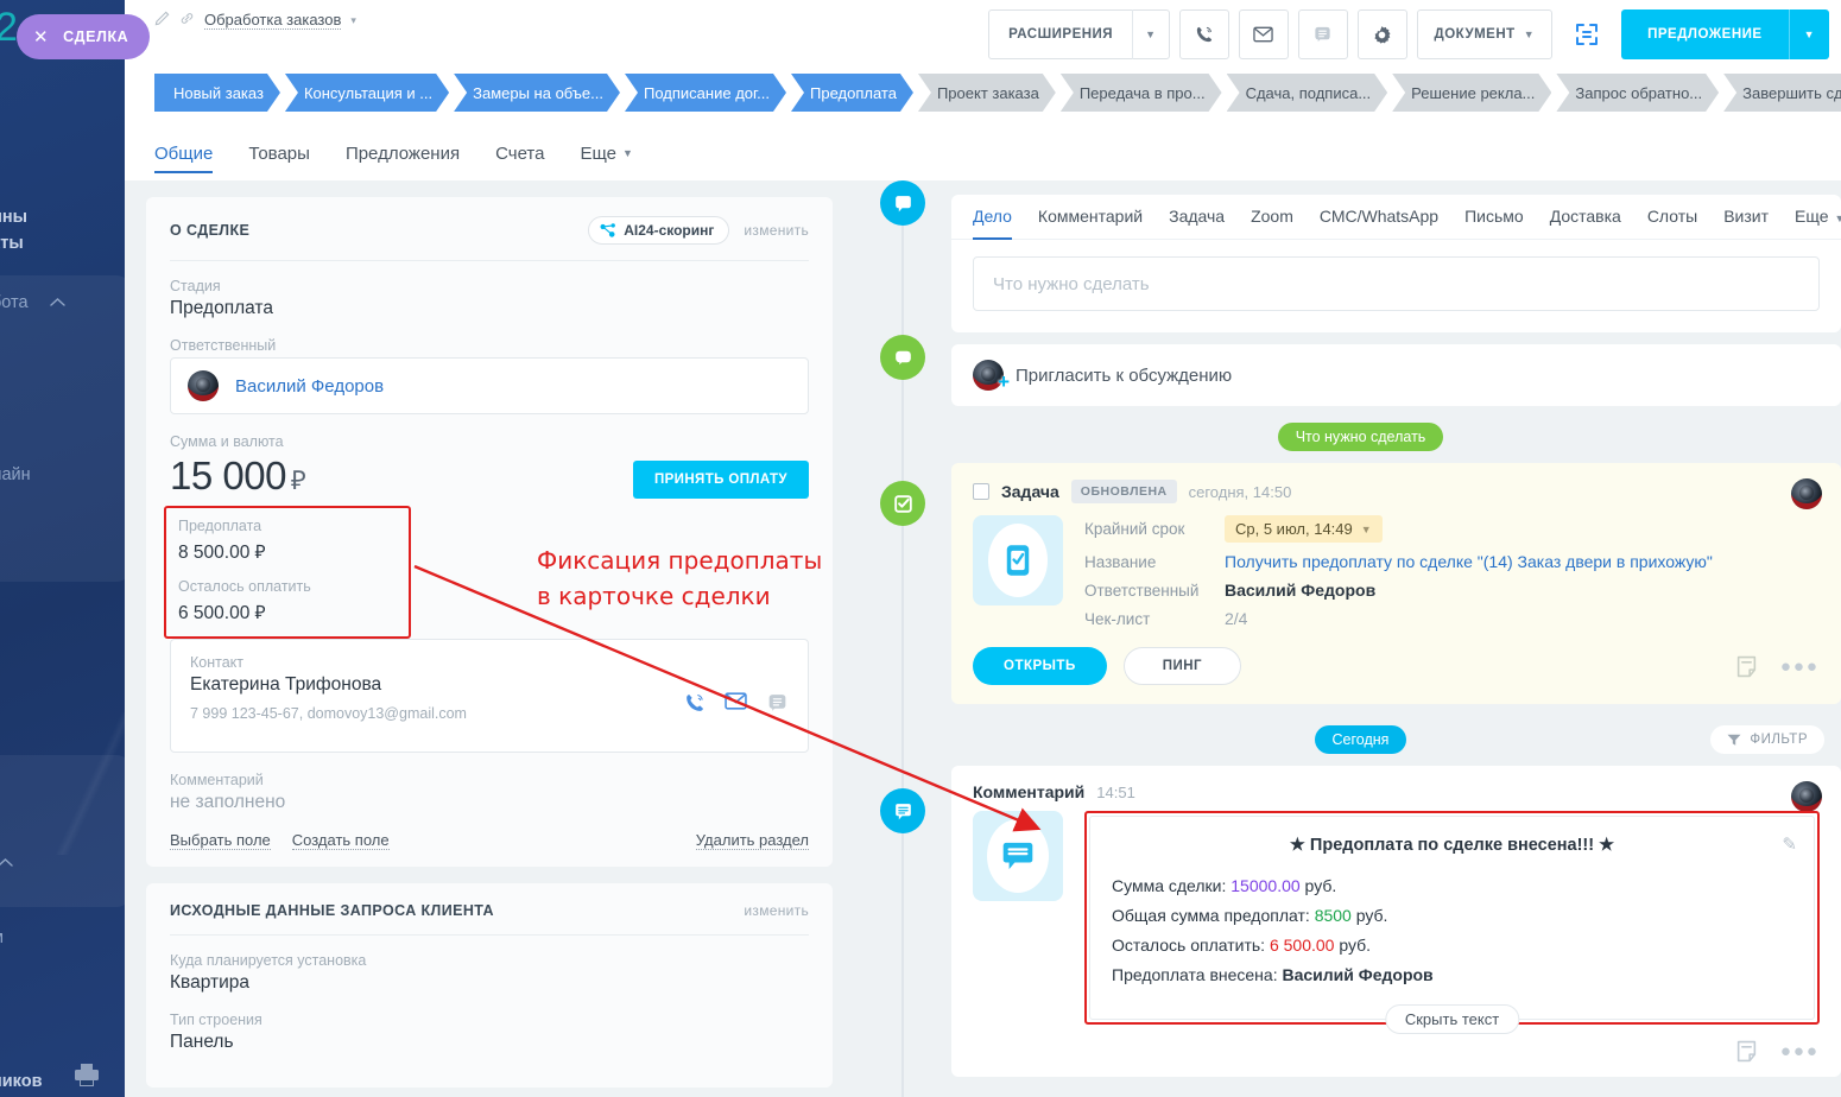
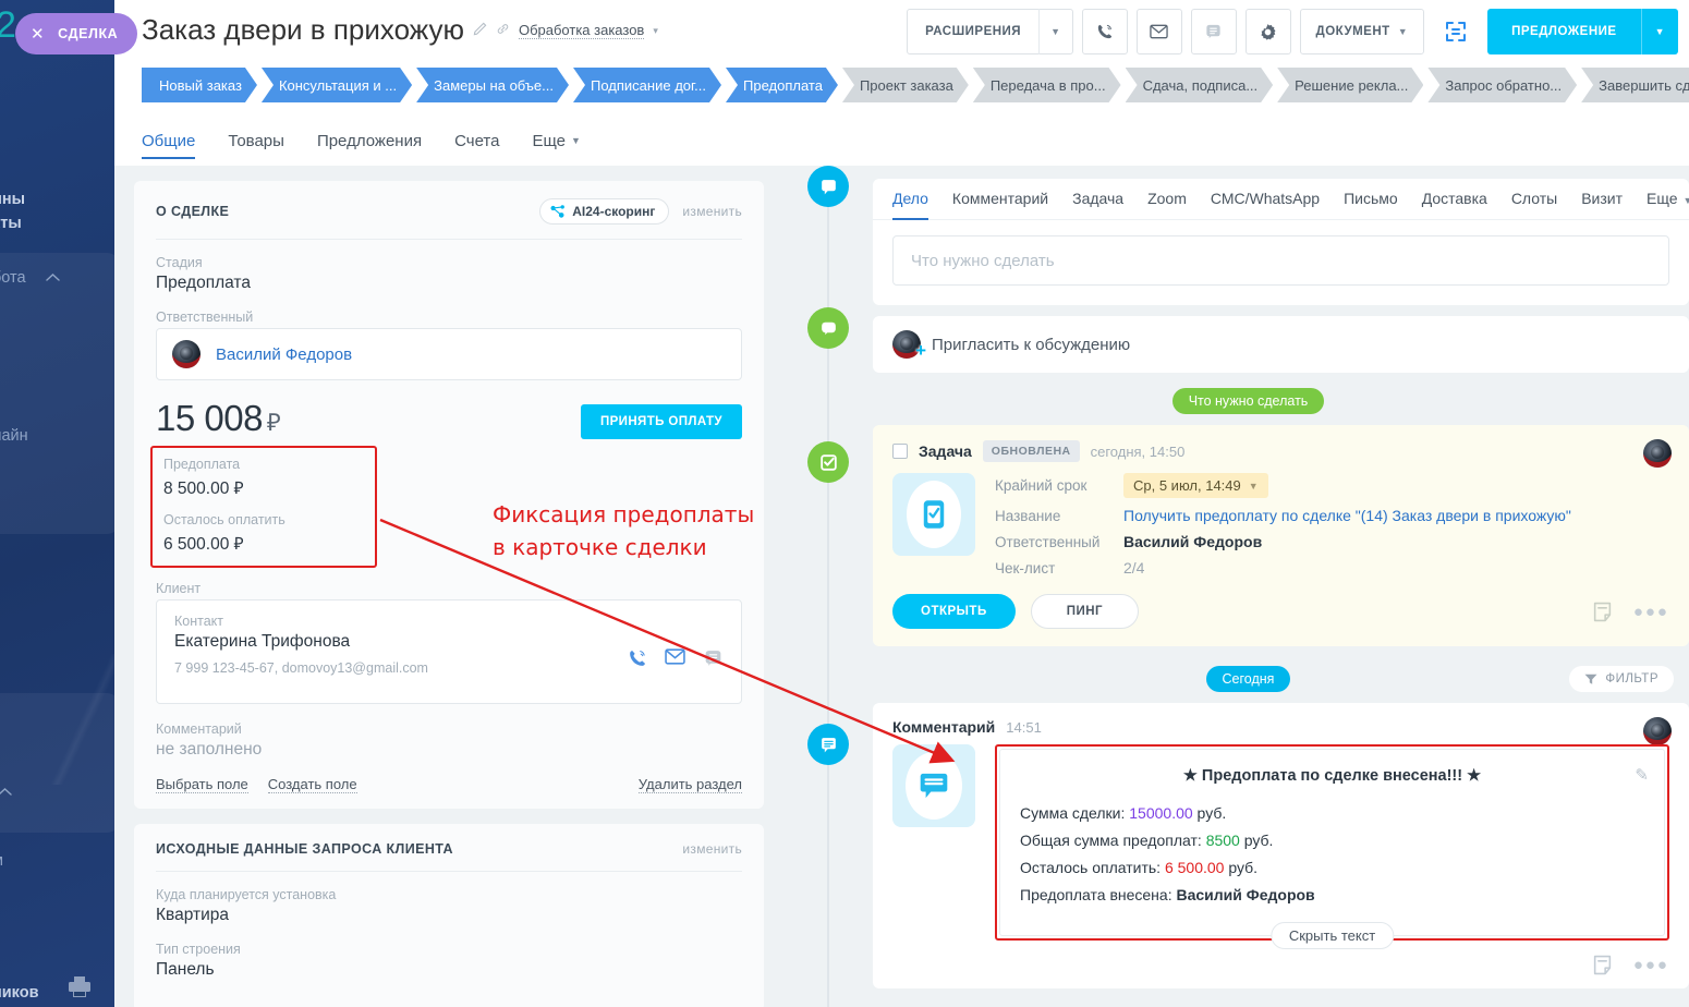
  2
  ота
  айн
  иков
  ✕
  СДЕЛКА
+ Заказ двери в прихожую
  Обработка заказов
  ▾
  РАСШИРЕНИЯ
  ▼
  ДОКУМЕНТ
  ▼
  ПРЕДЛОЖЕНИЕ
  ▼
  Новый заказ
  Консультация и ...
  Замеры на объе...
  Подписание дог...
  Предоплата
  Проект заказа
  Передача в про...
  Сдача, подписа...
  Решение рекла...
  Запрос обратно...
  Завершить сд
  Общие
  Товары
  Предложения
  Счета
  Еще
  ▼
  О СДЕЛКЕ
  AI24-скоринг
  изменить
  Стадия
  Предоплата
  Ответственный
  Василий Федоров
- Сумма и валюта
- 15 000 ₽
+ 15 008 ₽
  ПРИНЯТЬ ОПЛАТУ
  Предоплата
  8 500.00 ₽
  Осталось оплатить
  6 500.00 ₽
+ Клиент
  Контакт
  Екатерина Трифонова
  7 999 123-45-67, domovoy13@gmail.com
  Комментарий
  не заполнено
  Выбрать поле
  Создать поле
  Удалить раздел
  ИСХОДНЫЕ ДАННЫЕ ЗАПРОСА КЛИЕНТА
  изменить
  Куда планируется установка
  Квартира
  Тип строения
  Панель
  Дело
  Комментарий
  Задача
  Zoom
  СМС/WhatsApp
  Письмо
  Доставка
  Слоты
  Визит
  Еще ▼
  Что нужно сделать
  +
  Пригласить к обсуждению
  Что нужно сделать
  Задача
  ОБНОВЛЕНА
  сегодня, 14:50
  Крайний срок
  Ср, 5 июл, 14:49
  ▼
  Название
  Получить предоплату по сделке "(14) Заказ двери в прихожую"
  Ответственный
  Василий Федоров
  Чек-лист
  2/4
  ОТКРЫТЬ
  ПИНГ
  ●●●
  Сегодня
  ФИЛЬТР
  Комментарий
  14:51
  ✎
  ★ Предоплата по сделке внесена!!! ★
  Сумма сделки: 15000.00 руб.
  Общая сумма предоплат: 8500 руб.
  Осталось оплатить: 6 500.00 руб.
  Предоплата внесена: Василий Федоров
  Скрыть текст
  ●●●
  Фиксация предоплаты
  в карточке сделки
